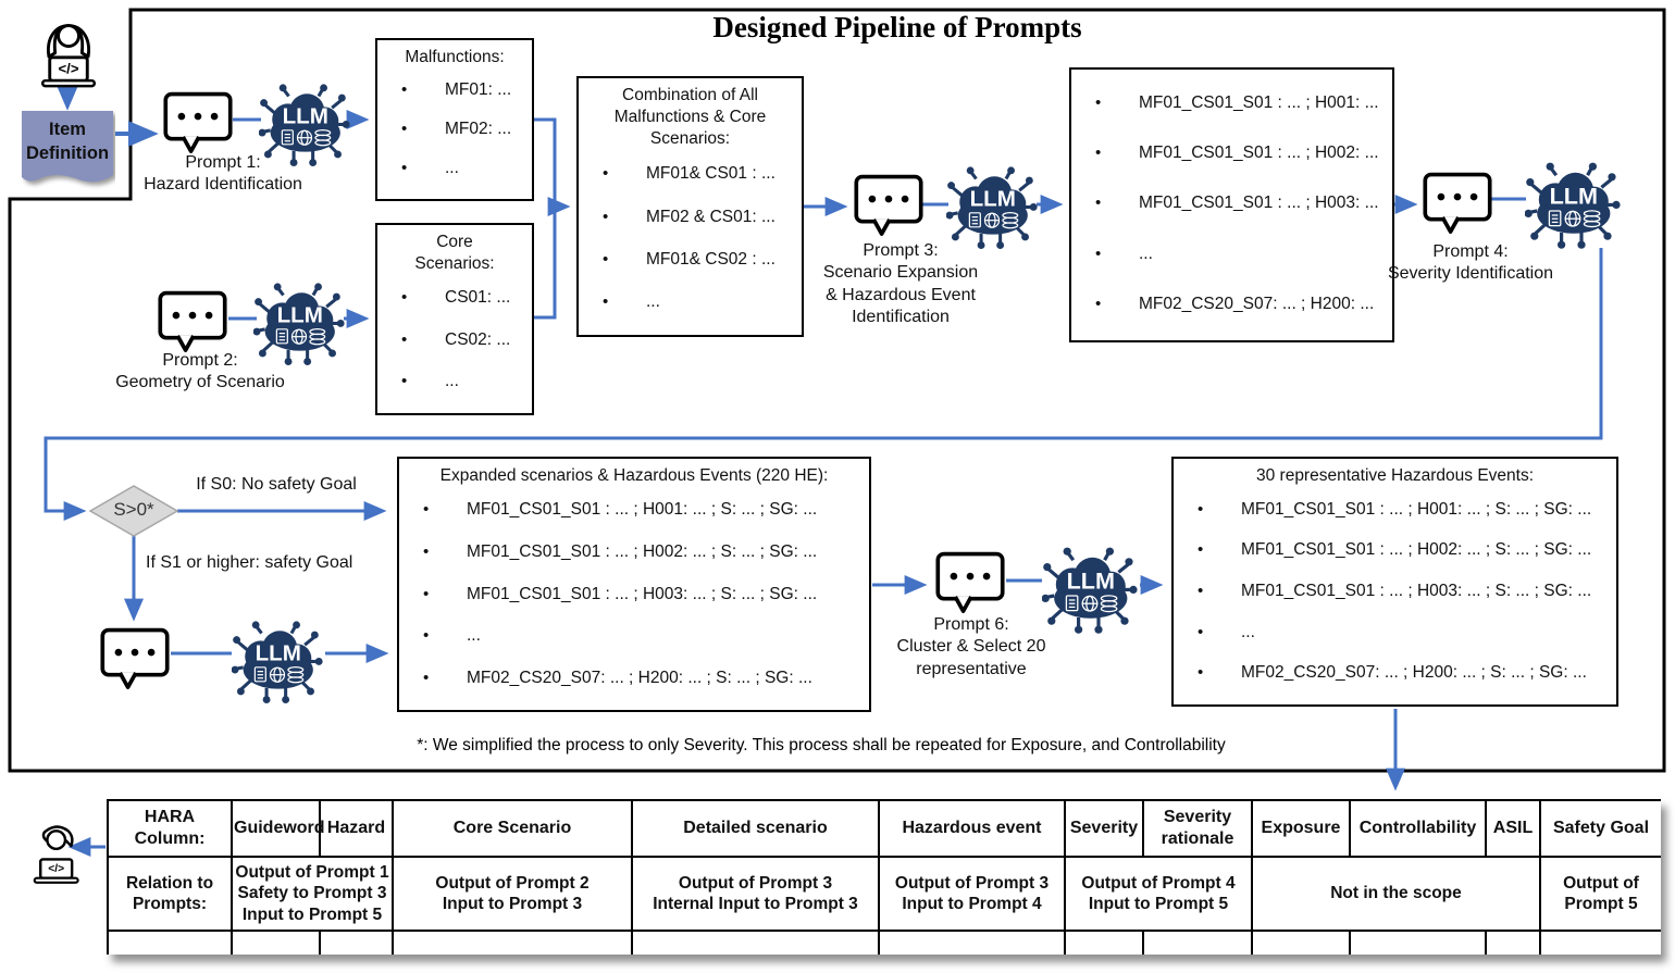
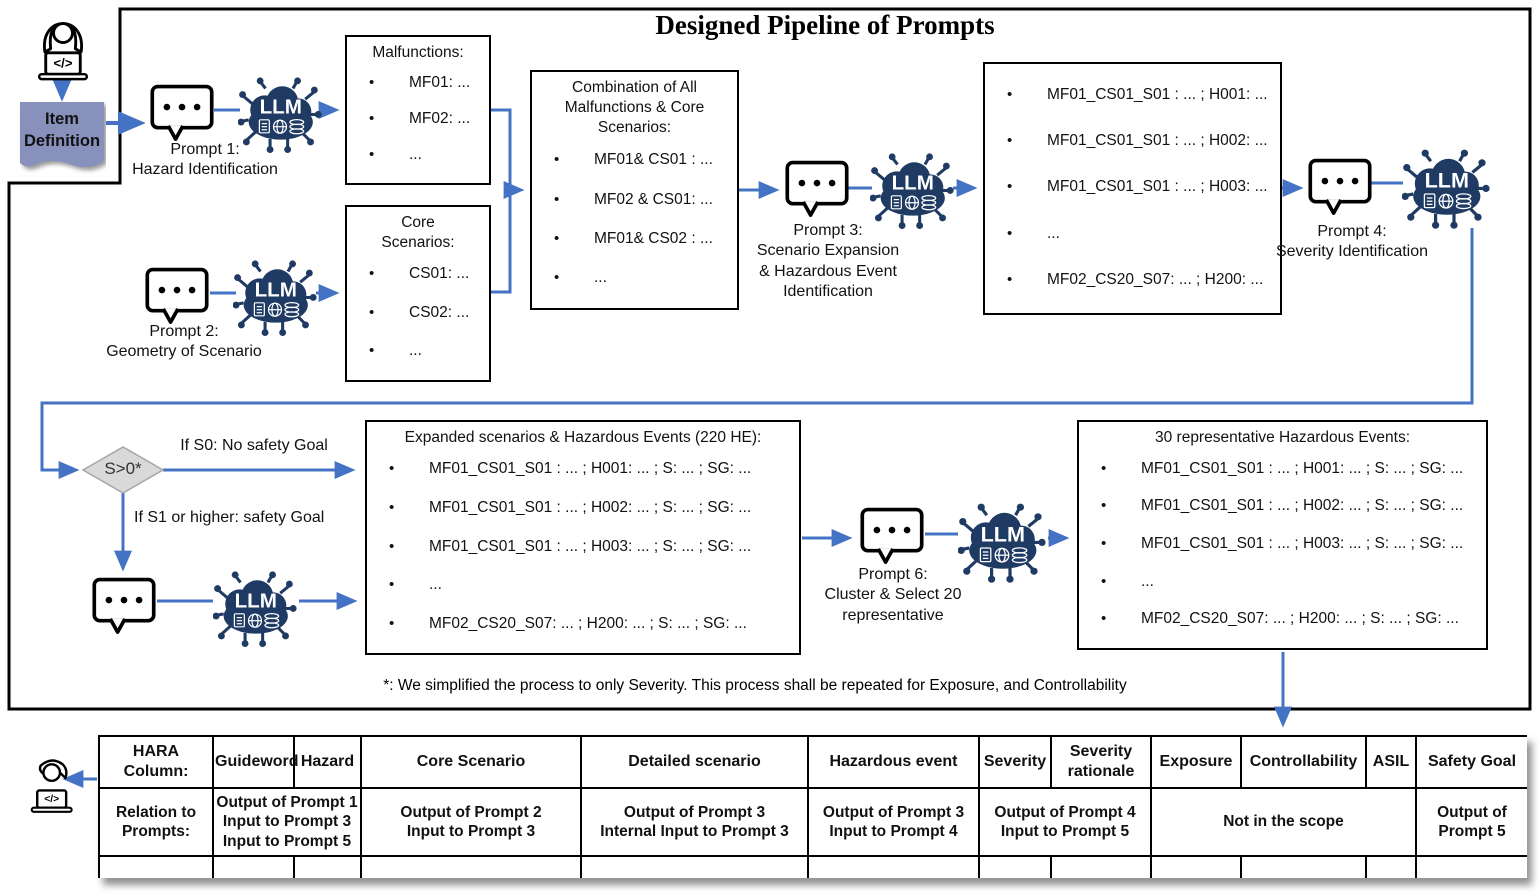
  Designed Pipeline of Prompts
  </>
  Item
  Definition
  Prompt 1:
  Hazard Identification
  LLM
  Malfunctions:
  •
  MF01: ...
  •
  MF02: ...
  •
  ...
  Prompt 2:
  Geometry of Scenario
  LLM
  Core
  Scenarios:
  •
  CS01: ...
  •
  CS02: ...
  •
  ...
  Combination of All
  Malfunctions & Core
  Scenarios:
  •
  MF01& CS01 : ...
  •
  MF02 & CS01: ...
  •
  MF01& CS02 : ...
  •
  ...
  Prompt 3:
  Scenario Expansion
  & Hazardous Event
  Identification
  LLM
  •
  MF01_CS01_S01 : ... ; H001: ...
  •
  MF01_CS01_S01 : ... ; H002: ...
  •
  MF01_CS01_S01 : ... ; H003: ...
  •
  ...
  •
  MF02_CS20_S07: ... ; H200: ...
  Prompt 4:
  Severity Identification
  LLM
  S>0*
  If S0: No safety Goal
  If S1 or higher: safety Goal
  LLM
  Expanded scenarios & Hazardous Events (220 HE):
  •
  MF01_CS01_S01 : ... ; H001: ... ; S: ... ; SG: ...
  •
  MF01_CS01_S01 : ... ; H002: ... ; S: ... ; SG: ...
  •
  MF01_CS01_S01 : ... ; H003: ... ; S: ... ; SG: ...
  •
  ...
  •
  MF02_CS20_S07: ... ; H200: ... ; S: ... ; SG: ...
  Prompt 6:
  Cluster & Select 20
  representative
  LLM
  30 representative Hazardous Events:
  •
  MF01_CS01_S01 : ... ; H001: ... ; S: ... ; SG: ...
  •
  MF01_CS01_S01 : ... ; H002: ... ; S: ... ; SG: ...
  •
  MF01_CS01_S01 : ... ; H003: ... ; S: ... ; SG: ...
  •
  ...
  •
  MF02_CS20_S07: ... ; H200: ... ; S: ... ; SG: ...
  *: We simplified the process to only Severity. This process shall be repeated for Exposure, and Controllability
  </>
  HARA Column:	Guideword	Hazard	Core Scenario	Detailed scenario	Hazardous event	Severity	Severity rationale	Exposure	Controllability	ASIL	Safety Goal
- Relation to Prompts:	Output of Prompt 1 Safety to Prompt 3 Input to Prompt 5	Output of Prompt 2 Input to Prompt 3	Output of Prompt 3 Internal Input to Prompt 3	Output of Prompt 3 Input to Prompt 4	Output of Prompt 4 Input to Prompt 5	Not in the scope	Output of Prompt 5
+ Relation to Prompts:	Output of Prompt 1 Input to Prompt 3 Input to Prompt 5	Output of Prompt 2 Input to Prompt 3	Output of Prompt 3 Internal Input to Prompt 3	Output of Prompt 3 Input to Prompt 4	Output of Prompt 4 Input to Prompt 5	Not in the scope	Output of Prompt 5
